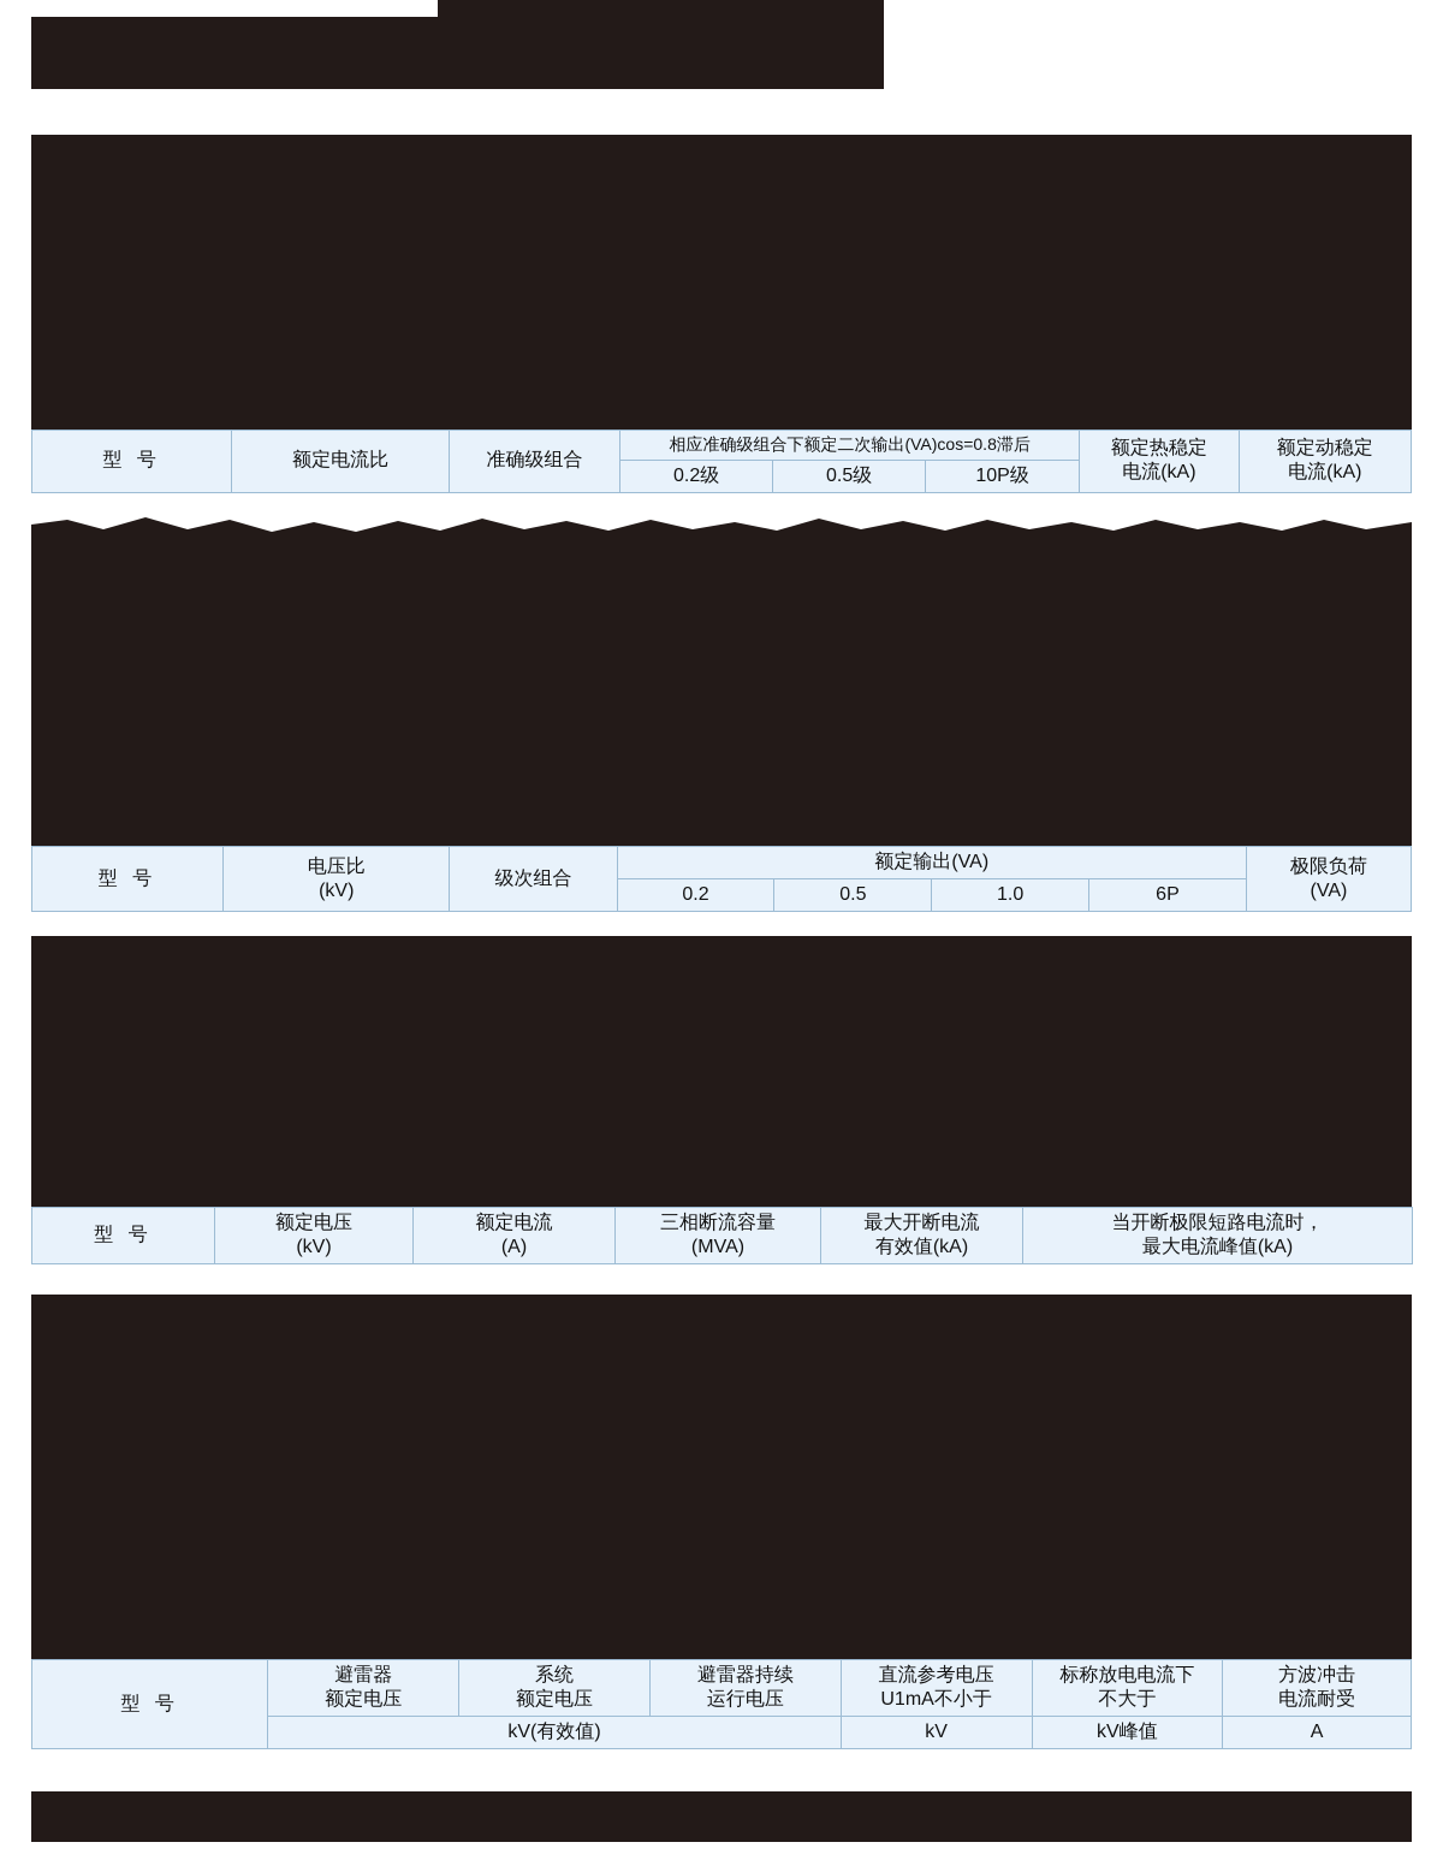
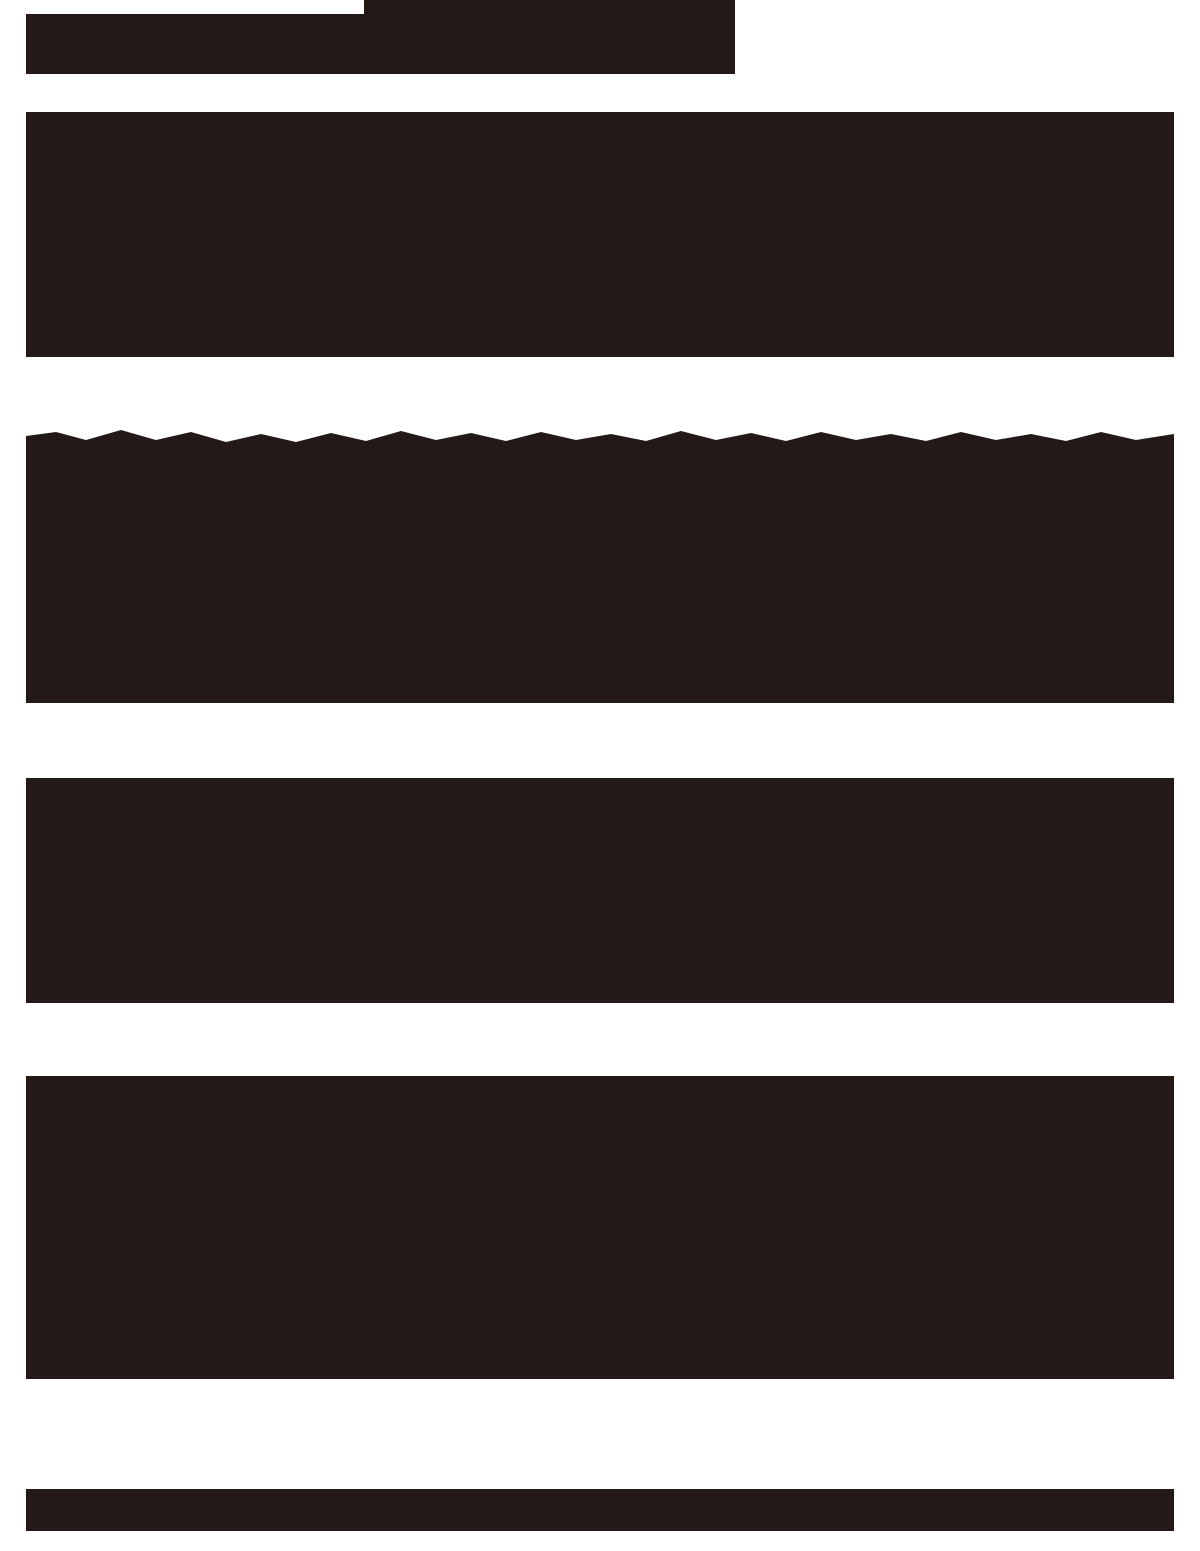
- 型 号	额定电流比	准确级组合	相应准确级组合下额定二次输出(VA)cos=0.8滞后	额定热稳定 电流(kA)	额定动稳定 电流(kA)
- 0.2级	0.5级	10P级
- 型 号	电压比 (kV)	级次组合	额定输出(VA)	极限负荷 (VA)
- 0.2	0.5	1.0	6P
- 型 号	额定电压 (kV)	额定电流 (A)	三相断流容量 (MVA)	最大开断电流 有效值(kA)	当开断极限短路电流时， 最大电流峰值(kA)
- 型 号	避雷器 额定电压	系统 额定电压	避雷器持续 运行电压	直流参考电压 U1mA不小于	标称放电电流下 不大于	方波冲击 电流耐受
- kV(有效值)	kV	kV峰值	A
